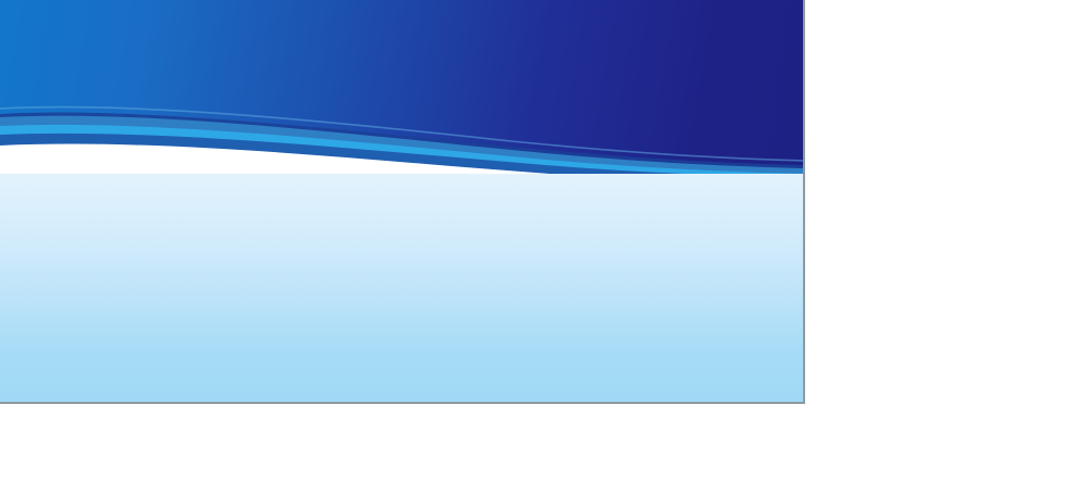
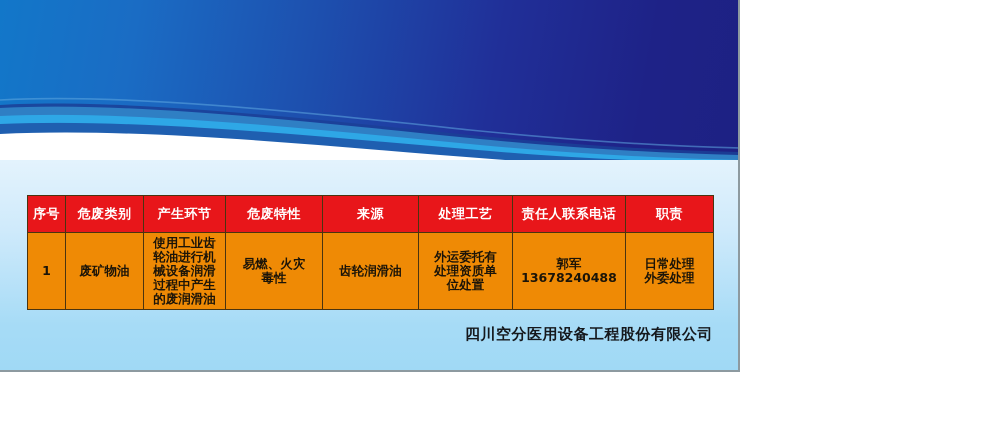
+ 序号	危废类别	产生环节	危废特性	来源	处理工艺	责任人联系电话	职责
+ 1	废矿物油	使用工业齿 轮油进行机 械设备润滑 过程中产生 的废润滑油	易燃、火灾 毒性	齿轮润滑油	外运委托有 处理资质单 位处置	郭军 13678240488	日常处理 外委处理
+ 四川空分医用设备工程股份有限公司
